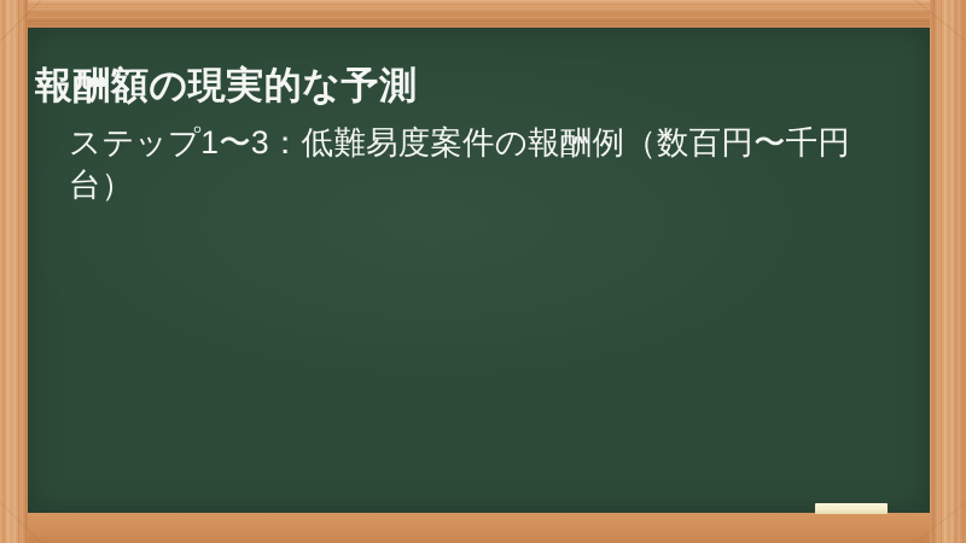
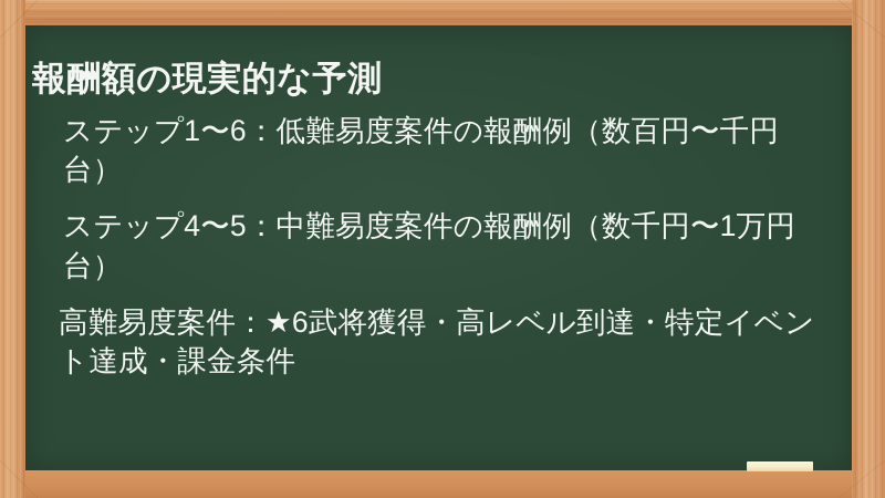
  報酬額の現実的な予測
- ステップ1〜3：低難易度案件の報酬例（数百円〜千円台）
+ ステップ1〜6：低難易度案件の報酬例（数百円〜千円台）
+ ステップ4〜5：中難易度案件の報酬例（数千円〜1万円台）
+ 高難易度案件：★6武将獲得・高レベル到達・特定イベント達成・課金条件
